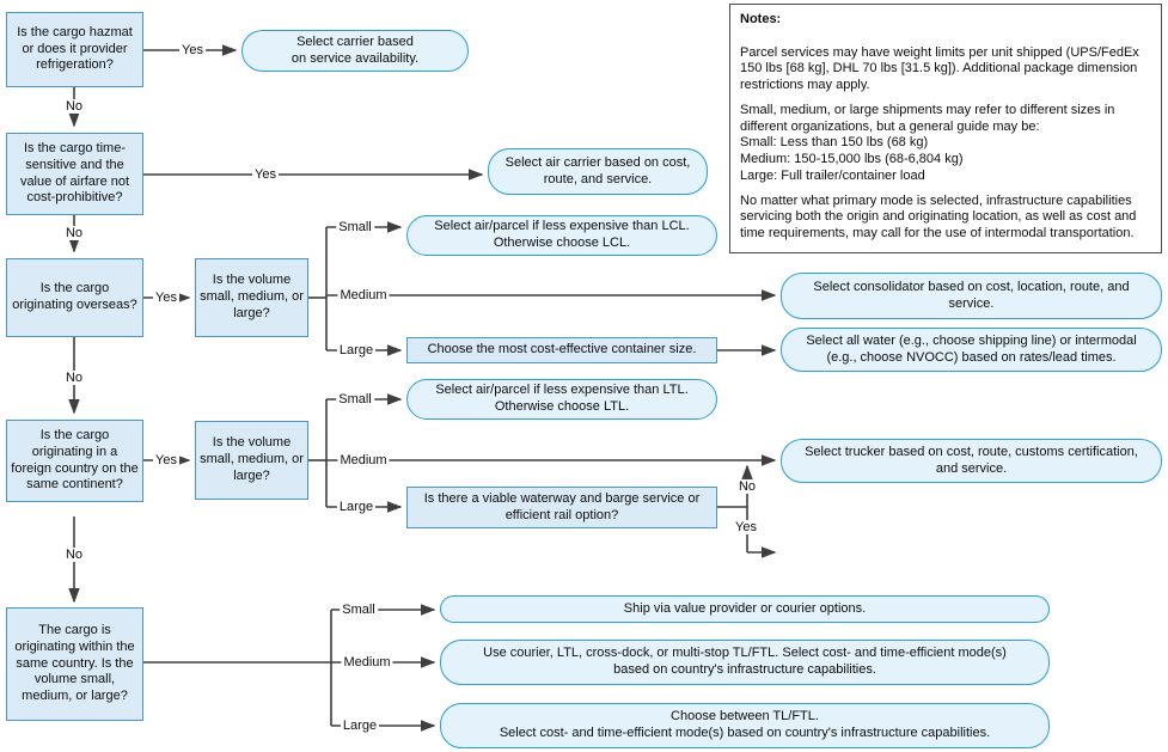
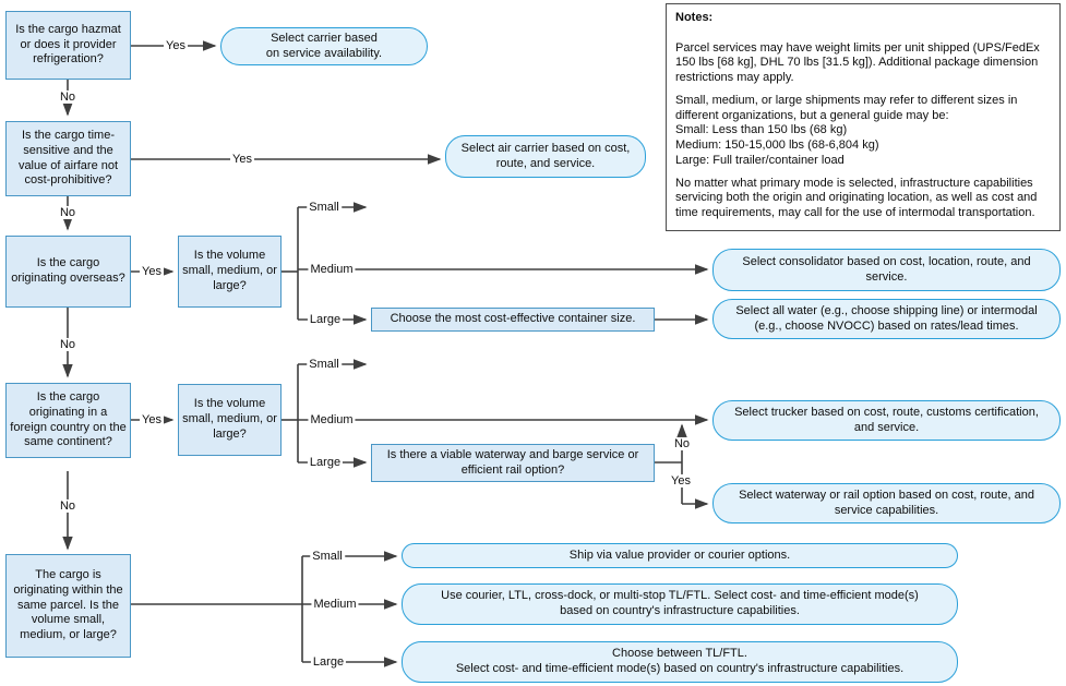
  Is the cargo hazmat or does it provider refrigeration?
  Is the cargo time-sensitive and the value of airfare not cost-prohibitive?
  Is the cargo originating overseas?
  Is the volume small, medium, or large?
  Is the cargo originating in a foreign country on the same continent?
  Is the volume small, medium, or large?
- The cargo is originating within the same country. Is the volume small, medium, or large?
+ The cargo is originating within the same parcel. Is the volume small, medium, or large?
  Choose the most cost-effective container size.
  Is there a viable waterway and barge service or
  efficient rail option?
  Select carrier based
  on service availability.
  Select air carrier based on cost,
  route, and service.
- Select air/parcel if less expensive than LCL.
- Otherwise choose LCL.
  Select consolidator based on cost, location, route, and
  service.
  Select all water (e.g., choose shipping line) or intermodal
  (e.g., choose NVOCC) based on rates/lead times.
- Select air/parcel if less expensive than LTL.
- Otherwise choose LTL.
  Select trucker based on cost, route, customs certification,
  and service.
+ Select waterway or rail option based on cost, route, and
+ service capabilities.
  Ship via value provider or courier options.
  Use courier, LTL, cross-dock, or multi-stop TL/FTL. Select cost- and time-efficient mode(s)
  based on country's infrastructure capabilities.
  Choose between TL/FTL.
  Select cost- and time-efficient mode(s) based on country's infrastructure capabilities.
  Yes
  No
  Yes
  No
  Yes
  Small
  Medium
  Large
  No
  Yes
  Small
  Medium
  Large
  No
  Yes
  No
  Small
  Medium
  Large
  Notes:
  Parcel services may have weight limits per unit shipped (UPS/FedEx 150 lbs [68 kg], DHL 70 lbs [31.5 kg]). Additional package dimension restrictions may apply.
  Small, medium, or large shipments may refer to different sizes in different organizations, but a general guide may be:
  Small: Less than 150 lbs (68 kg)
  Medium: 150-15,000 lbs (68-6,804 kg)
  Large: Full trailer/container load
  No matter what primary mode is selected, infrastructure capabilities servicing both the origin and originating location, as well as cost and time requirements, may call for the use of intermodal transportation.
